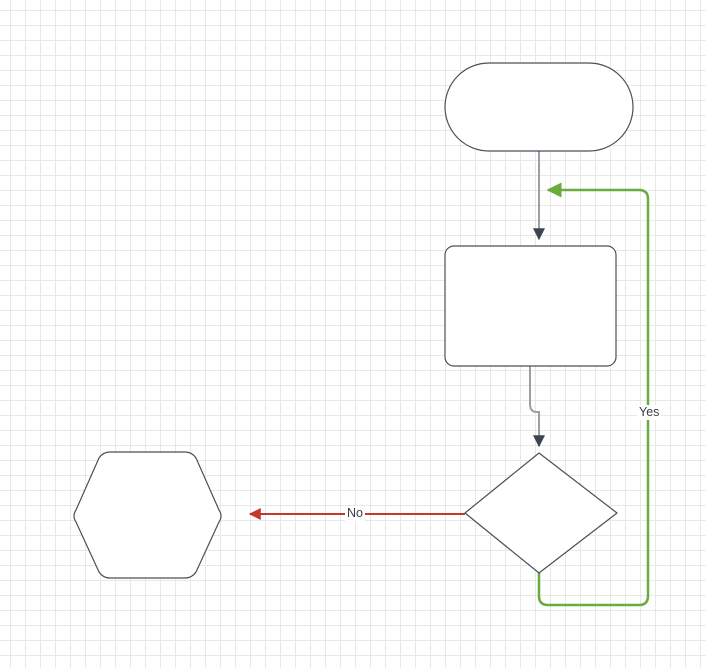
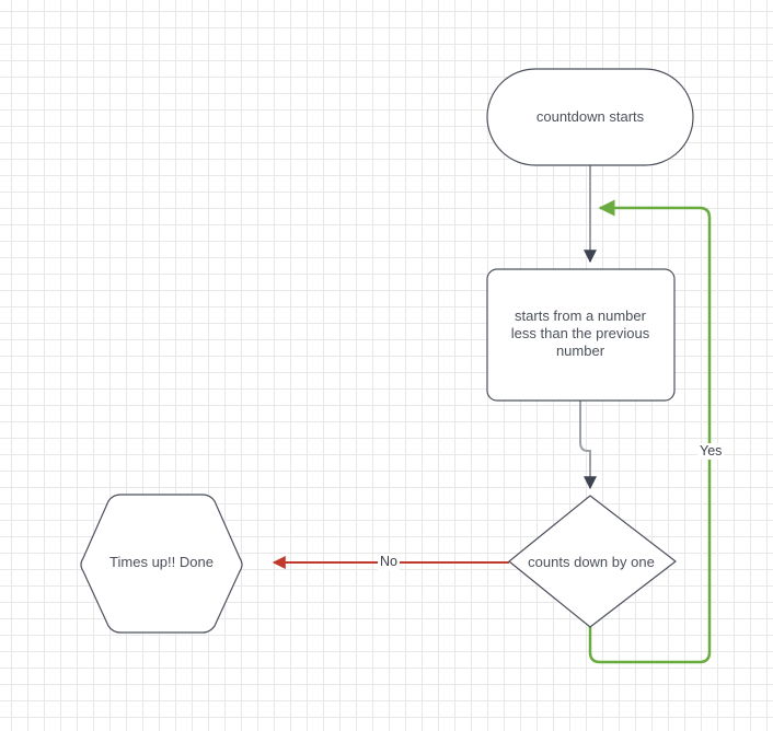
+ countdown starts
+ starts from a number
+ less than the previous
+ number
+ counts down by one
+ Times up!! Done
  No
  Yes
